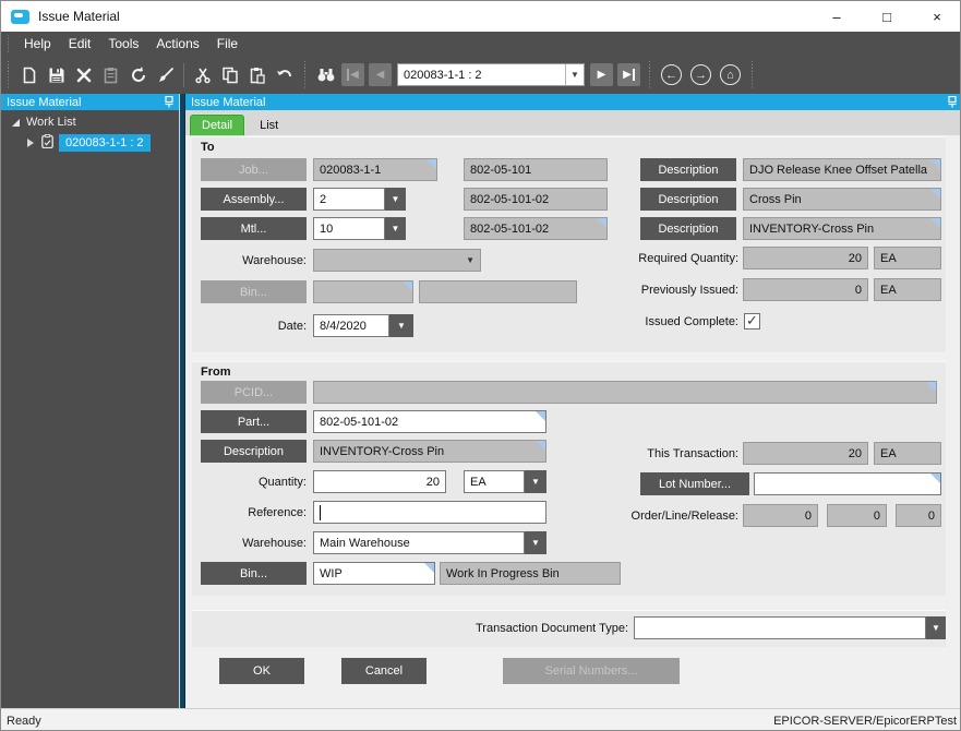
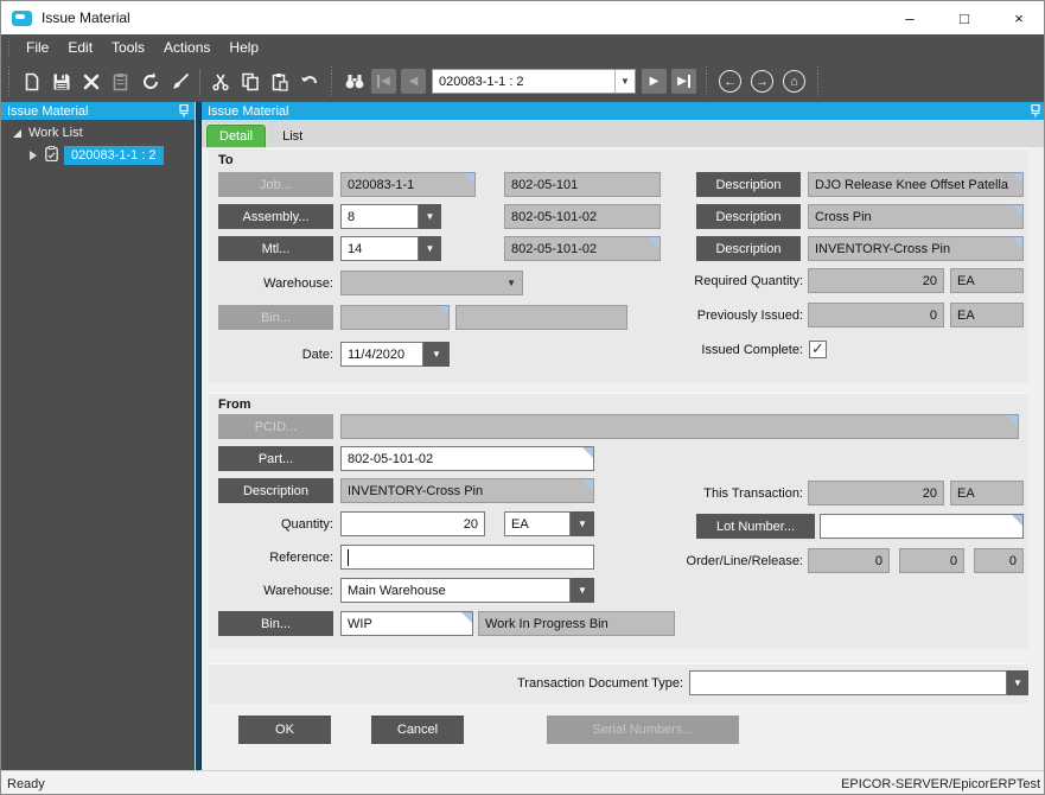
  Issue Material
  –
  □
  ×
- Help
+ File
  Edit
  Tools
  Actions
- File
+ Help
  ◀
  ◀
  020083-1-1 : 2
  ▼
  ▶
  ▶
  ←
  →
  ⌂
  Issue Material
  Issue Material
  Work List
  020083-1-1 : 2
  Detail
  List
  To
  Job...
  020083-1-1
  802-05-101
  Description
  DJO Release Knee Offset Patella
  Assembly...
- 2
+ 8
  ▼
  802-05-101-02
  Description
  Cross Pin
  Mtl...
- 10
+ 14
  ▼
  802-05-101-02
  Description
  INVENTORY-Cross Pin
  Warehouse:
  ▼
  Required Quantity:
  20
  EA
  Bin...
  Previously Issued:
  0
  EA
  Date:
- 8/4/2020
+ 11/4/2020
  ▼
  Issued Complete:
  From
  PCID...
  Part...
  802-05-101-02
  Description
  INVENTORY-Cross Pin
  This Transaction:
  20
  EA
  Quantity:
  20
  EA
  ▼
  Lot Number...
  Reference:
  Order/Line/Release:
  0
  0
  0
  Warehouse:
  Main Warehouse
  ▼
  Bin...
  WIP
  Work In Progress Bin
  Transaction Document Type:
  ▼
  OK
  Cancel
  Serial Numbers...
  Ready
  EPICOR-SERVER/EpicorERPTest
